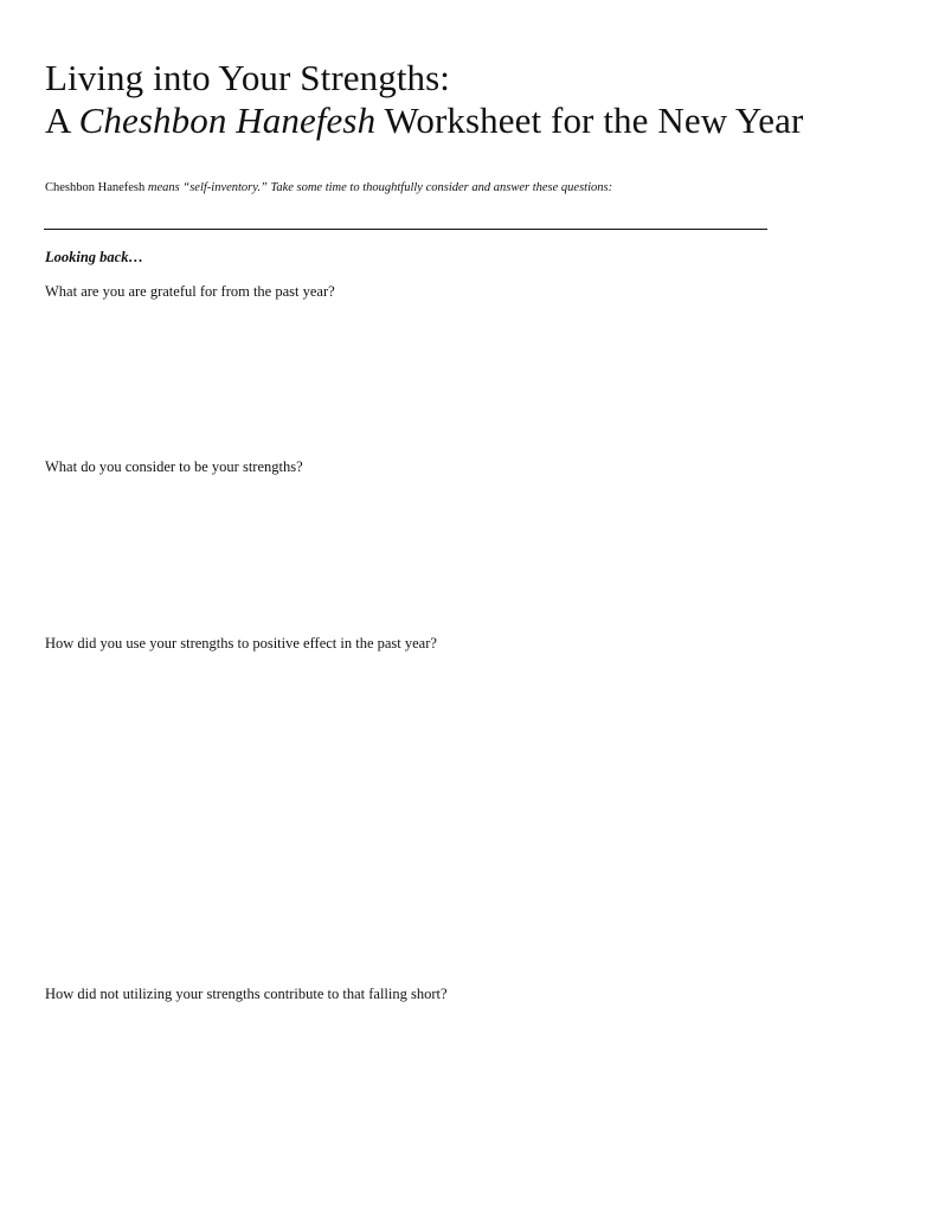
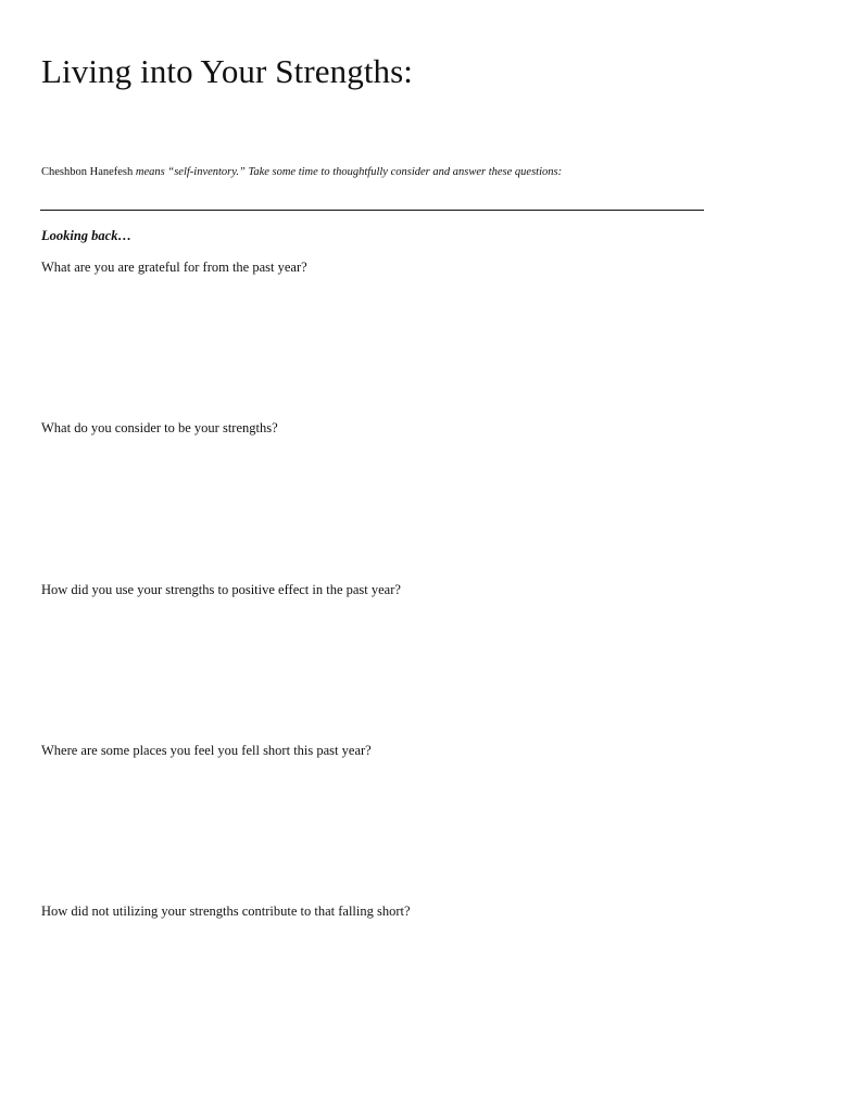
  Living into Your Strengths:
- A Cheshbon Hanefesh Worksheet for the New Year
  Cheshbon Hanefesh means “self-inventory.” Take some time to thoughtfully consider and answer these questions:
  Looking back…
  What are you are grateful for from the past year?
  What do you consider to be your strengths?
  How did you use your strengths to positive effect in the past year?
+ Where are some places you feel you fell short this past year?
  How did not utilizing your strengths contribute to that falling short?
